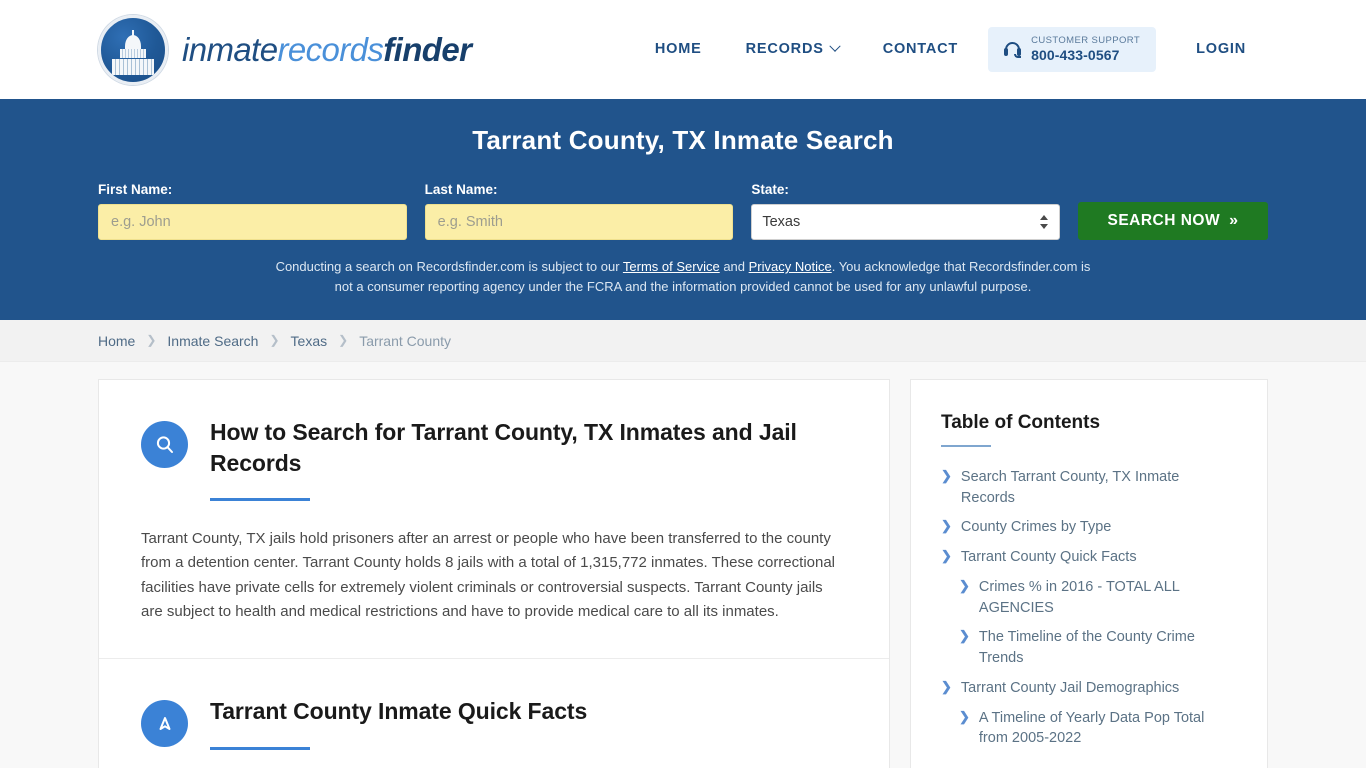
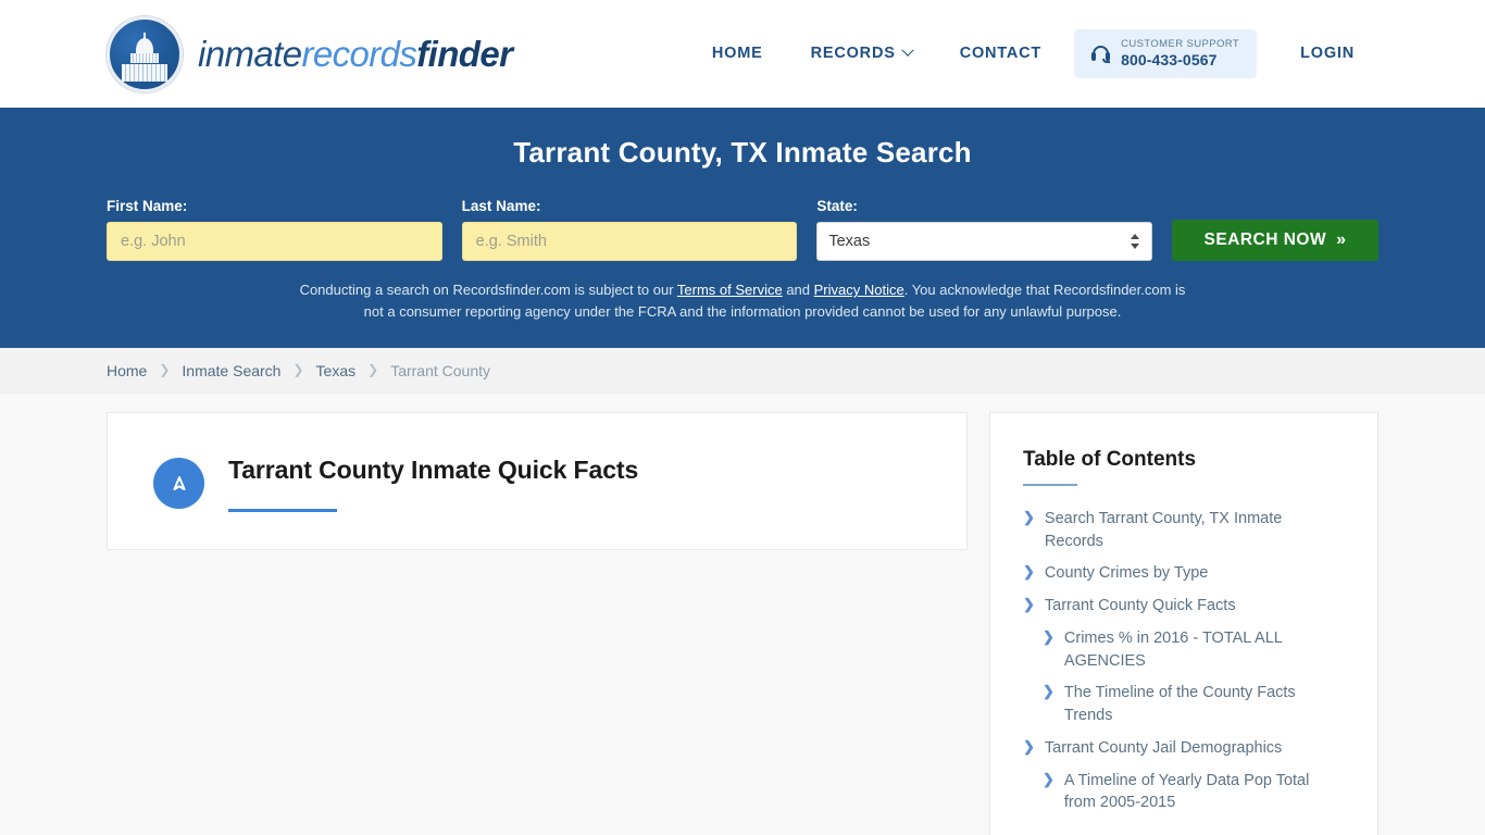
  inmaterecordsfinder
  HOME
  RECORDS
  CONTACT
  CUSTOMER SUPPORT
  800-433-0567
  LOGIN
  Tarrant County, TX Inmate Search
  First Name:
  e.g. John
  Last Name:
  e.g. Smith
  State:
  Texas
  SEARCH NOW
  »
  Conducting a search on Recordsfinder.com is subject to our Terms of Service and Privacy Notice. You acknowledge that Recordsfinder.com is not a consumer reporting agency under the FCRA and the information provided cannot be used for any unlawful purpose.
  Home
  ❯
  Inmate Search
  ❯
  Texas
  ❯
  Tarrant County
- How to Search for Tarrant County, TX Inmates and Jail Records
- Tarrant County, TX jails hold prisoners after an arrest or people who have been transferred to the county from a detention center. Tarrant County holds 8 jails with a total of 1,315,772 inmates. These correctional facilities have private cells for extremely violent criminals or controversial suspects. Tarrant County jails are subject to health and medical restrictions and have to provide medical care to all its inmates.
  Tarrant County Inmate Quick Facts
  Table of Contents
  ❯
  Search Tarrant County, TX Inmate Records
  ❯
  County Crimes by Type
  ❯
  Tarrant County Quick Facts
  ❯
  Crimes % in 2016 - TOTAL ALL AGENCIES
  ❯
- The Timeline of the County Crime Trends
+ The Timeline of the County Facts Trends
  ❯
  Tarrant County Jail Demographics
  ❯
- A Timeline of Yearly Data Pop Total from 2005-2022
+ A Timeline of Yearly Data Pop Total from 2005-2015
